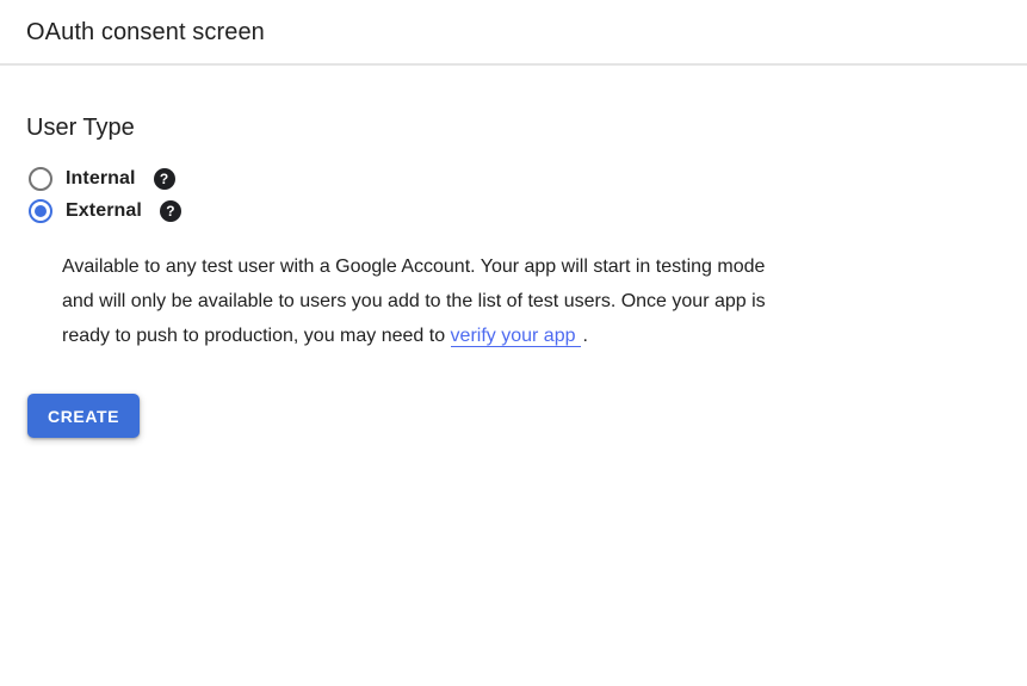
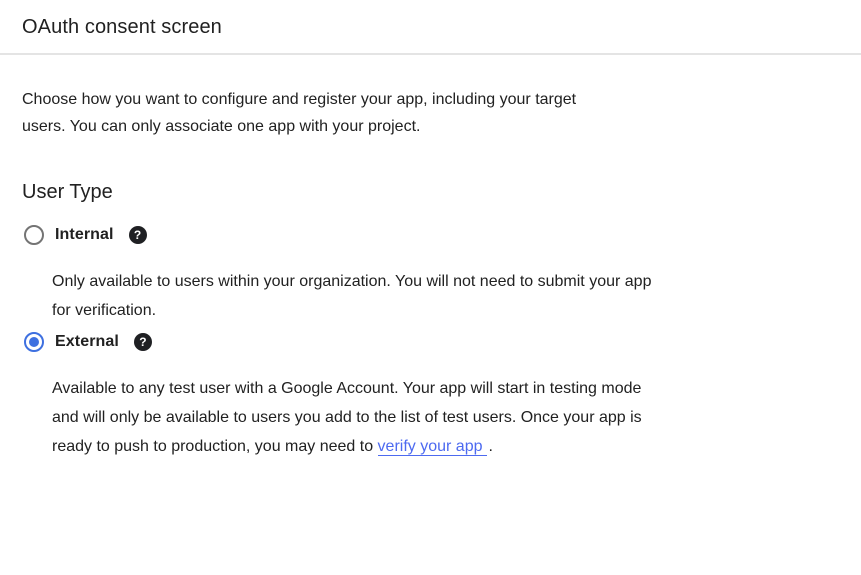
  OAuth consent screen
+ Choose how you want to configure and register your app, including your target users. You can only associate one app with your project.
  User Type
  Internal
  ?
+ Only available to users within your organization. You will not need to submit your app for verification.
  External
  ?
  Available to any test user with a Google Account. Your app will start in testing mode and will only be available to users you add to the list of test users. Once your app is ready to push to production, you may need to verify your app .
- CREATE
